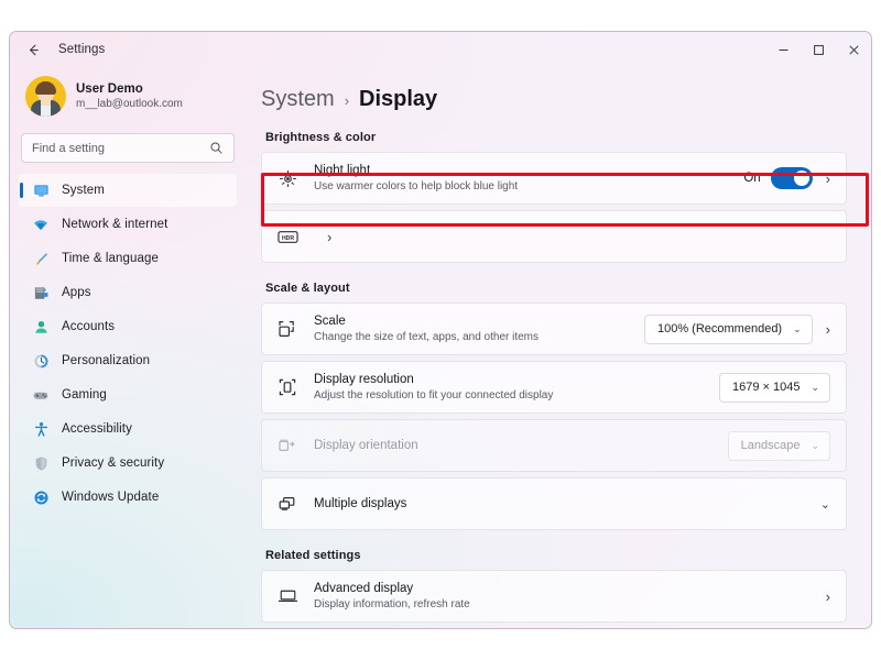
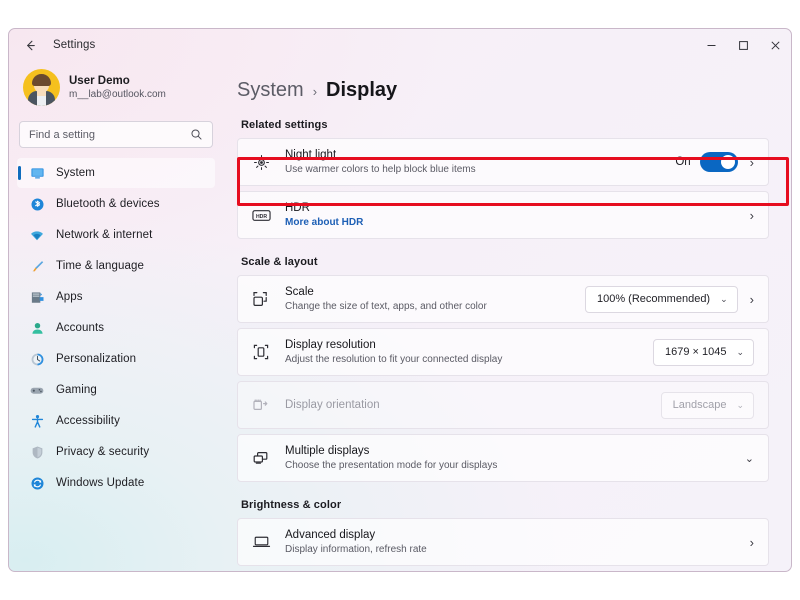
  Settings
  User Demo
  m__lab@outlook.com
  Find a setting
  System
+ Bluetooth & devices
  Network & internet
  Time & language
  Apps
  Accounts
  Personalization
  Gaming
  Accessibility
  Privacy & security
  Windows Update
  System
  ›
  Display
- Brightness & color
+ Related settings
  Night light
- Use warmer colors to help block blue light
+ Use warmer colors to help block blue items
  On
  ›
+ HDR
+ More about HDR
  ›
  Scale & layout
  Scale
- Change the size of text, apps, and other items
+ Change the size of text, apps, and other color
  100% (Recommended)
  ⌄
  ›
  Display resolution
  Adjust the resolution to fit your connected display
  1679 × 1045
  ⌄
  Display orientation
  Landscape
  ⌄
  Multiple displays
+ Choose the presentation mode for your displays
  ⌄
- Related settings
+ Brightness & color
  Advanced display
  Display information, refresh rate
  ›
